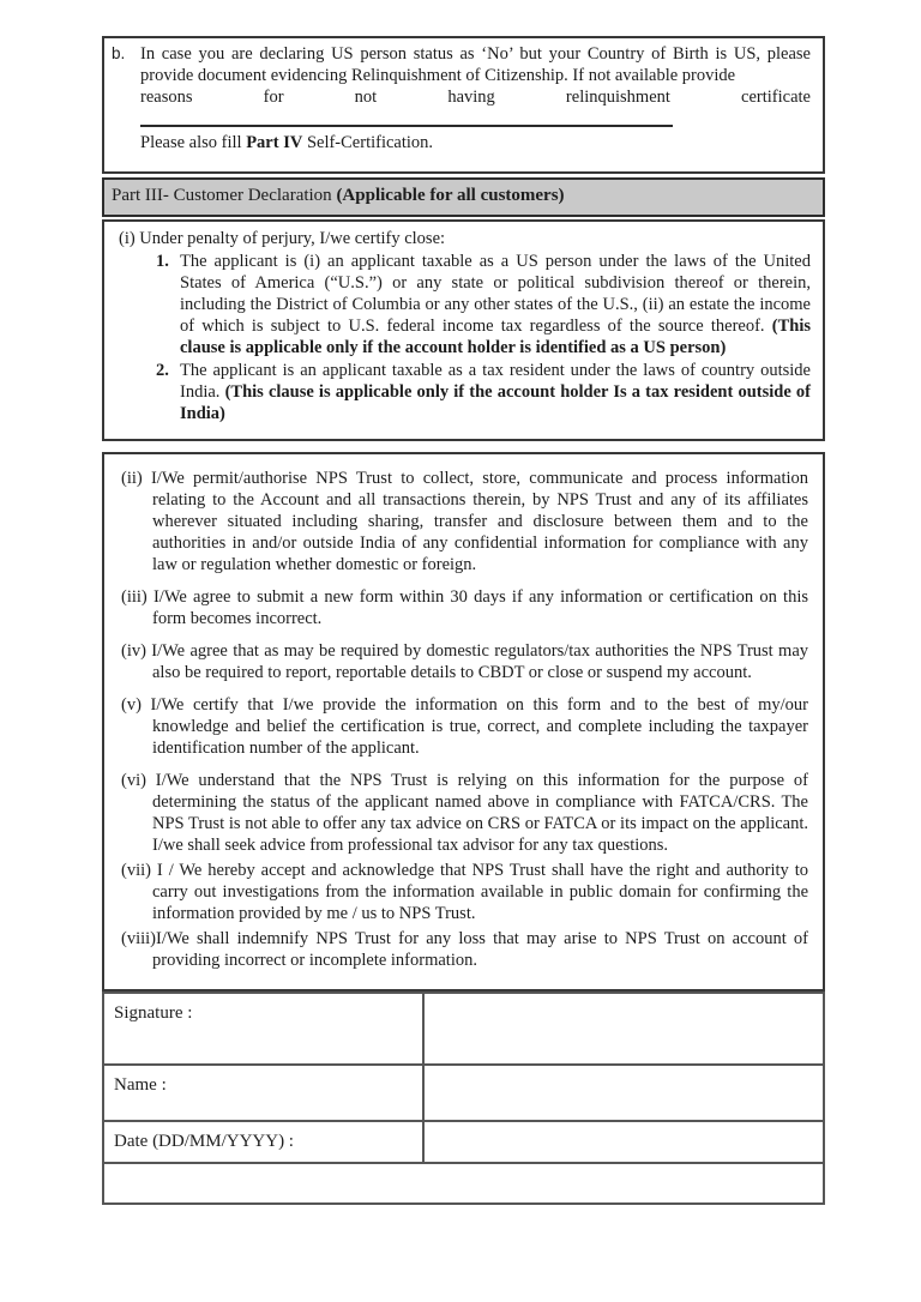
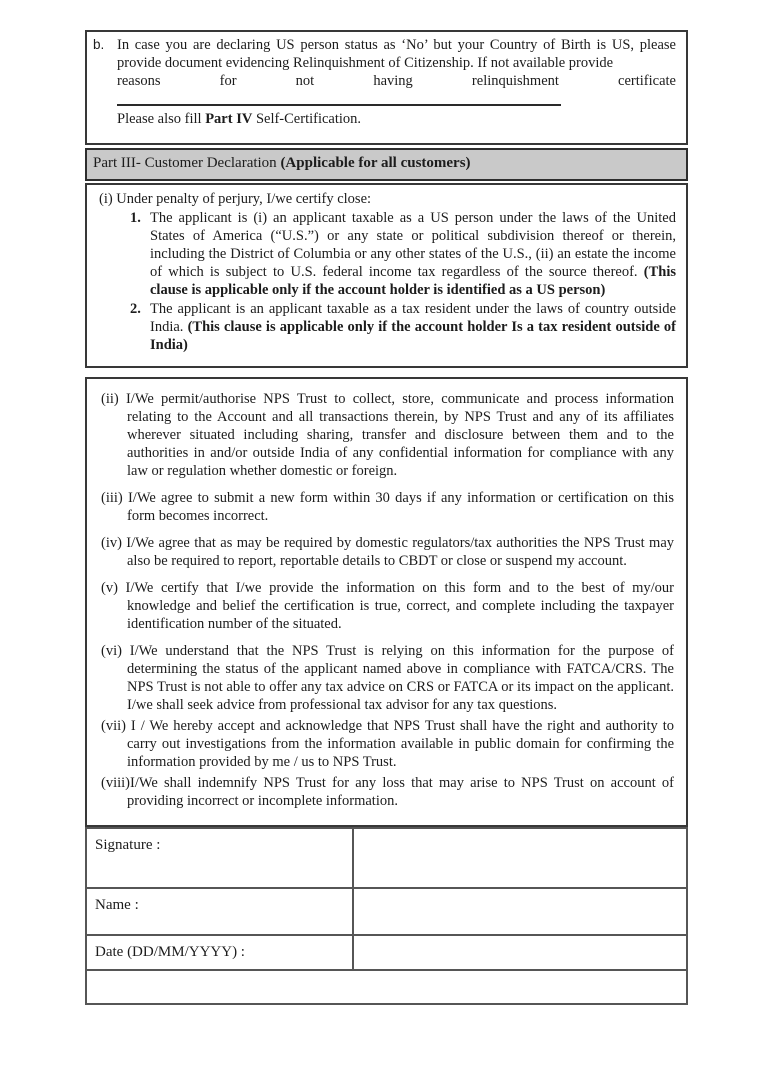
  b. In case you are declaring US person status as ‘No’ but your Country of Birth is US, please provide document evidencing Relinquishment of Citizenship. If not available provide
  reasons for not having relinquishment certificate
  Please also fill Part IV Self-Certification.
  Part III- Customer Declaration (Applicable for all customers)
  (i) Under penalty of perjury, I/we certify close:
  1. The applicant is (i) an applicant taxable as a US person under the laws of the United States of America (“U.S.”) or any state or political subdivision thereof or therein, including the District of Columbia or any other states of the U.S., (ii) an estate the income of which is subject to U.S. federal income tax regardless of the source thereof. (This clause is applicable only if the account holder is identified as a US person)
  2. The applicant is an applicant taxable as a tax resident under the laws of country outside India. (This clause is applicable only if the account holder Is a tax resident outside of India)
  (ii) I/We permit/authorise NPS Trust to collect, store, communicate and process information relating to the Account and all transactions therein, by NPS Trust and any of its affiliates wherever situated including sharing, transfer and disclosure between them and to the authorities in and/or outside India of any confidential information for compliance with any law or regulation whether domestic or foreign.
  (iii) I/We agree to submit a new form within 30 days if any information or certification on this form becomes incorrect.
  (iv) I/We agree that as may be required by domestic regulators/tax authorities the NPS Trust may also be required to report, reportable details to CBDT or close or suspend my account.
- (v) I/We certify that I/we provide the information on this form and to the best of my/our knowledge and belief the certification is true, correct, and complete including the taxpayer identification number of the applicant.
+ (v) I/We certify that I/we provide the information on this form and to the best of my/our knowledge and belief the certification is true, correct, and complete including the taxpayer identification number of the situated.
  (vi) I/We understand that the NPS Trust is relying on this information for the purpose of determining the status of the applicant named above in compliance with FATCA/CRS. The NPS Trust is not able to offer any tax advice on CRS or FATCA or its impact on the applicant. I/we shall seek advice from professional tax advisor for any tax questions.
  (vii) I / We hereby accept and acknowledge that NPS Trust shall have the right and authority to carry out investigations from the information available in public domain for confirming the information provided by me / us to NPS Trust.
  (viii)I/We shall indemnify NPS Trust for any loss that may arise to NPS Trust on account of providing incorrect or incomplete information.
  Signature :
  Name :
  Date (DD/MM/YYYY) :
